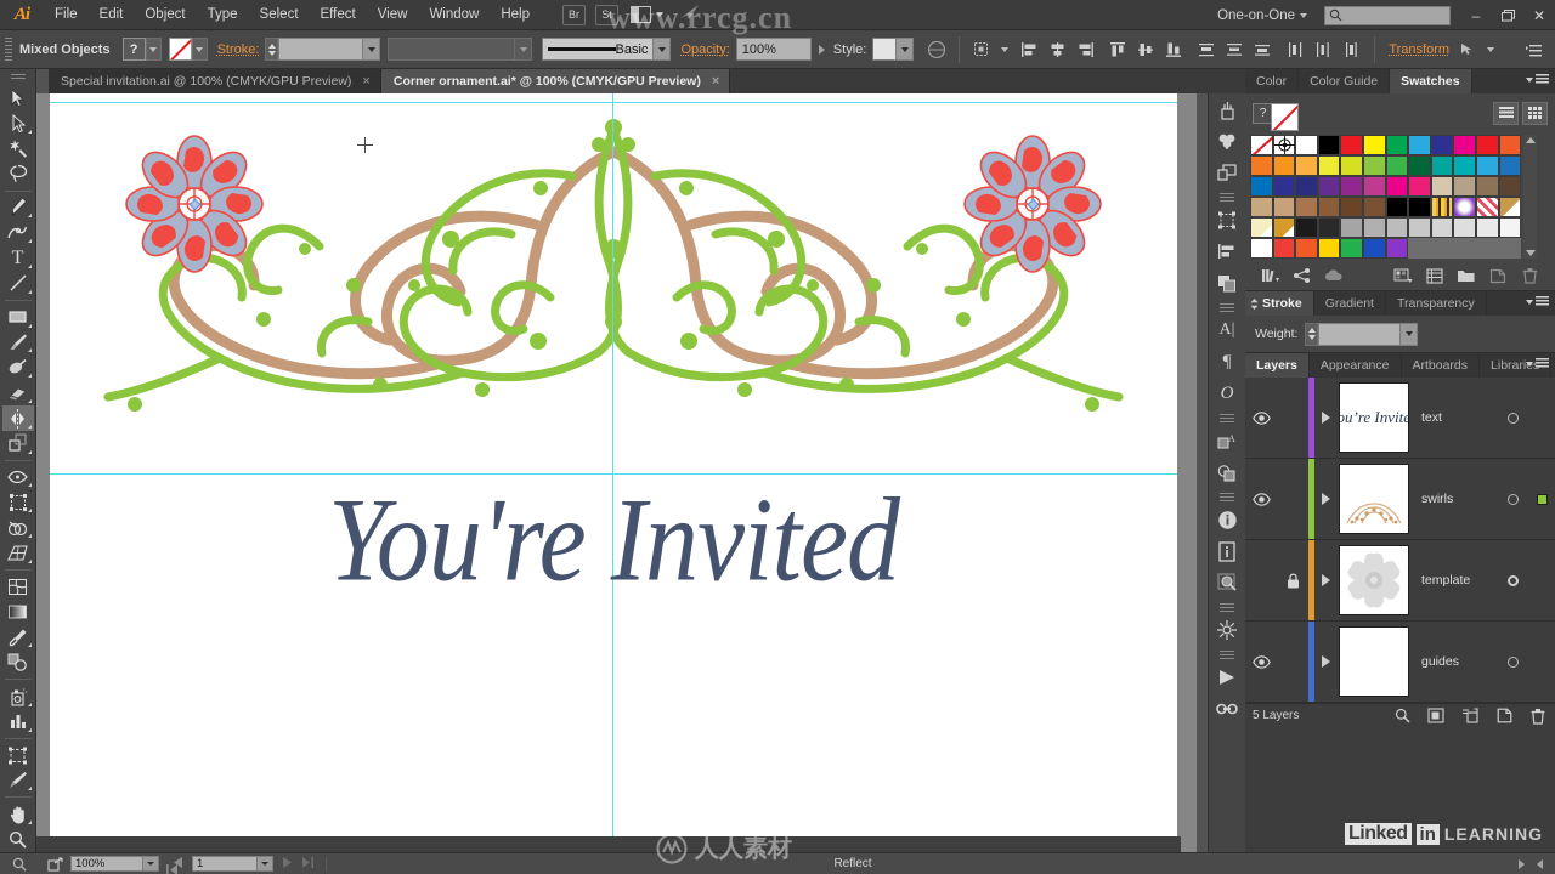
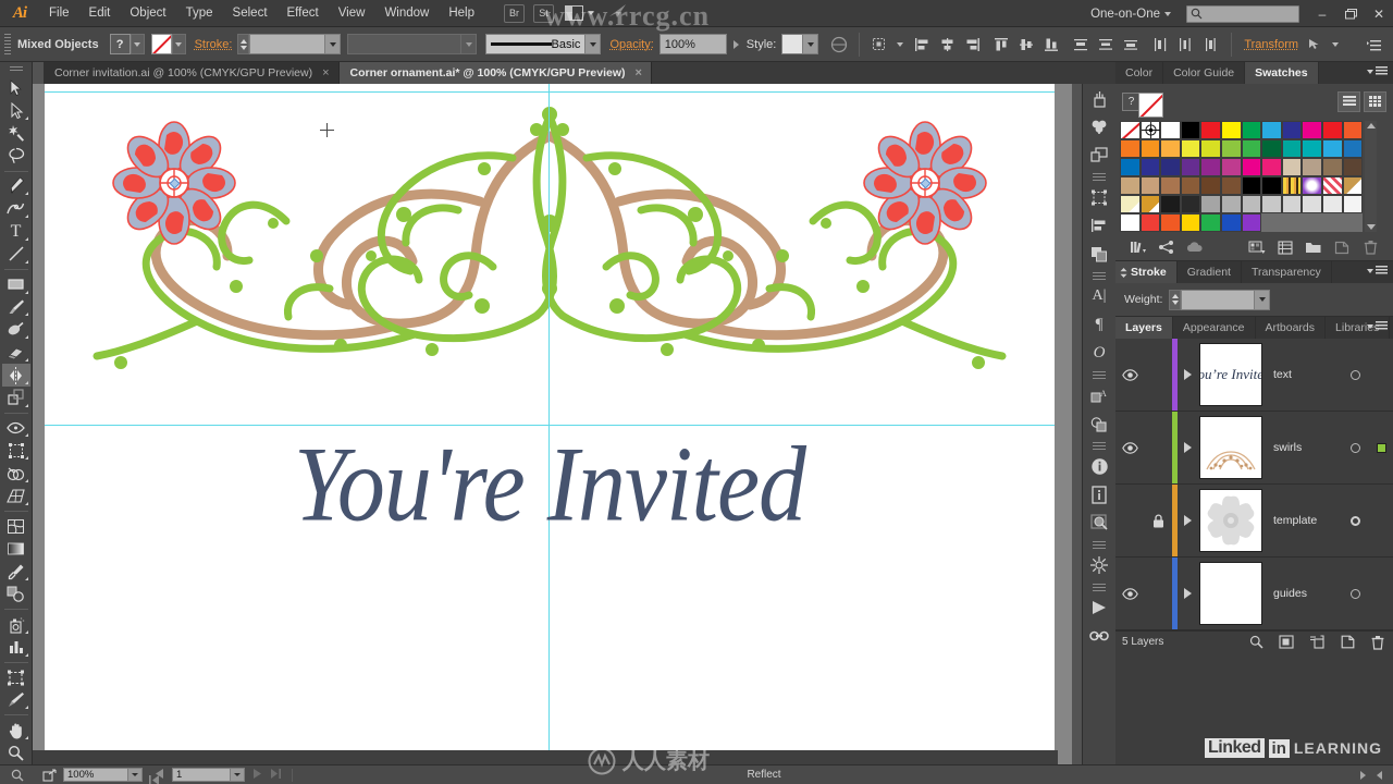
  Ai
  File
  Edit
  Object
  Type
  Select
  Effect
  View
  Window
  Help
  Br
  St
  One-on-One
  –
  ✕
  Mixed Objects
  ?
  Stroke:
  Basic
  Opacity:
  100%
  Style:
  Transform
- Special invitation.ai @ 100% (CMYK/GPU Preview)
+ Corner invitation.ai @ 100% (CMYK/GPU Preview)
  ×
  Corner ornament.ai* @ 100% (CMYK/GPU Preview)
  ×
  T
  You're Invited
  A|
  ¶
  O
  A
  Color
  Color Guide
  Swatches
  ?
  Stroke
  Gradient
  Transparency
  Weight:
  Layers
  Appearance
  Artboards
  Librarie
  ou’re Invite
  text
  swirls
  template
  guides
  5 Layers
  100%
  1
  Reflect
  www.rrcg.cn
  人人素材
  Linked
  in
  LEARNING
